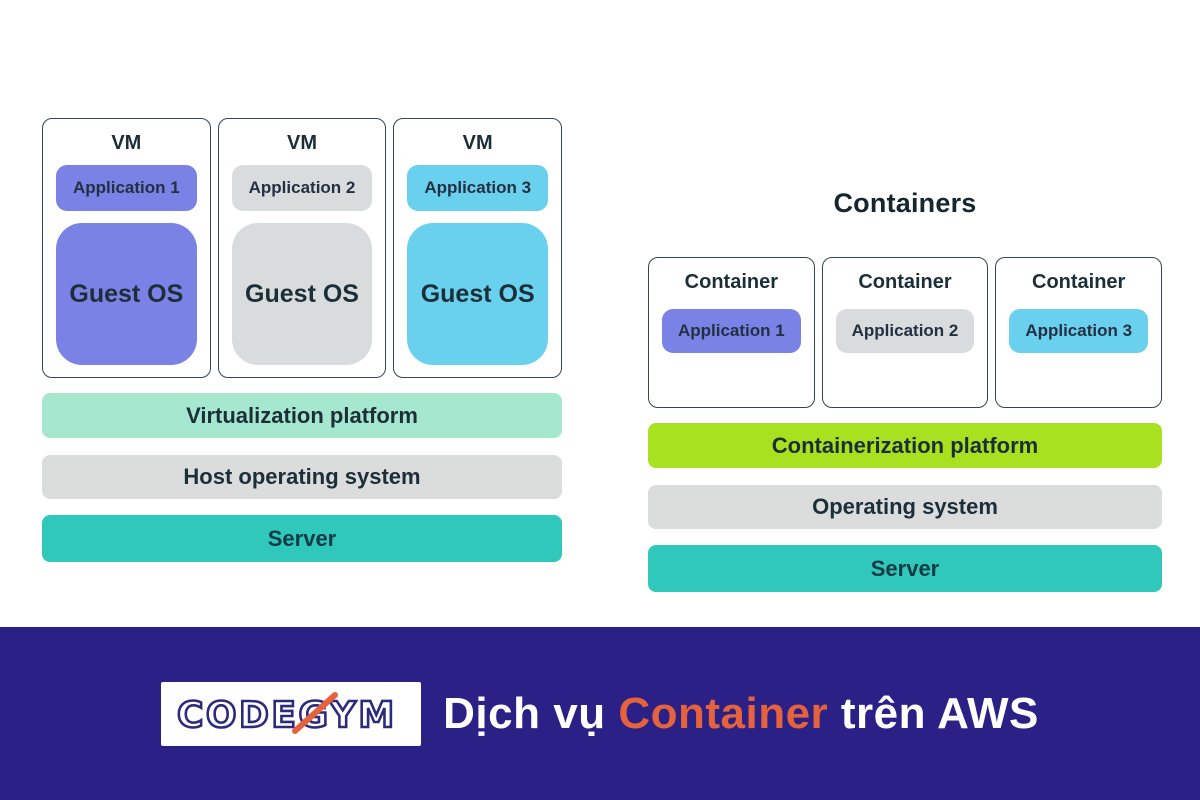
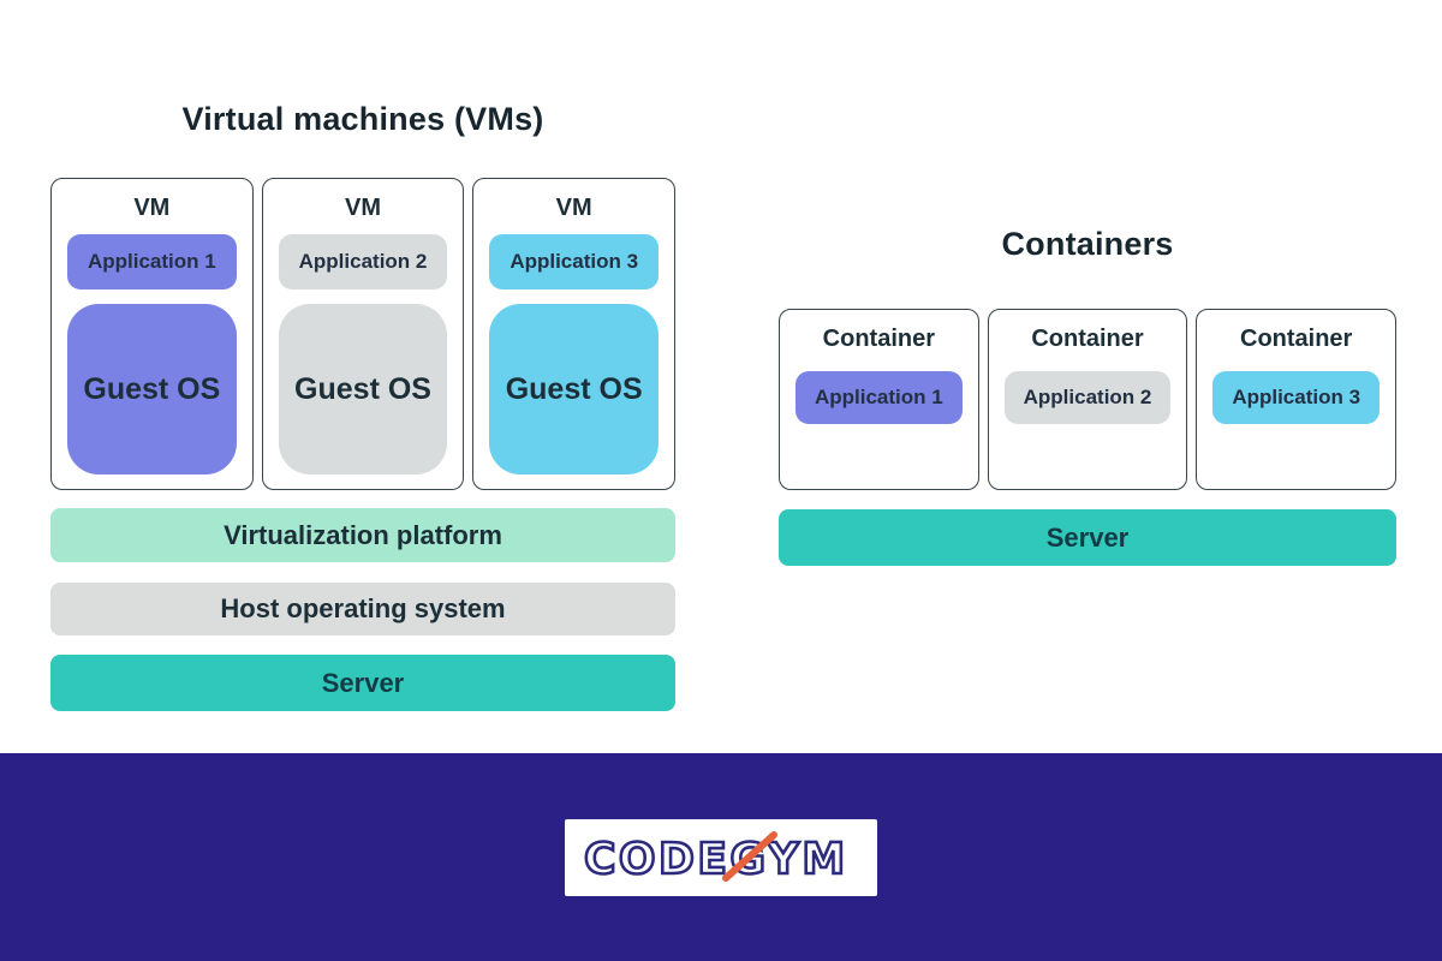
+ Virtual machines (VMs)
  VM
  Application 1
  Guest OS
  VM
  Application 2
  Guest OS
  VM
  Application 3
  Guest OS
  Virtualization platform
  Host operating system
  Server
  Containers
  Container
  Application 1
  Container
  Application 2
  Container
  Application 3
- Containerization platform
- Operating system
  Server
  CODEYM
- Dịch vụ Container trên AWS
